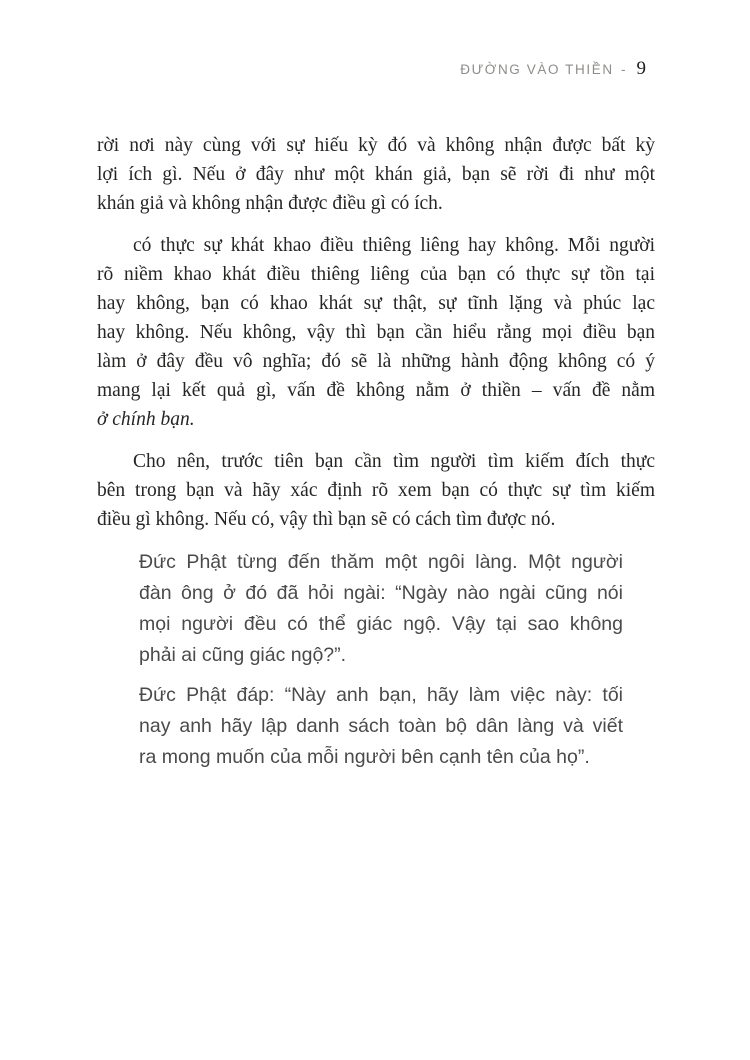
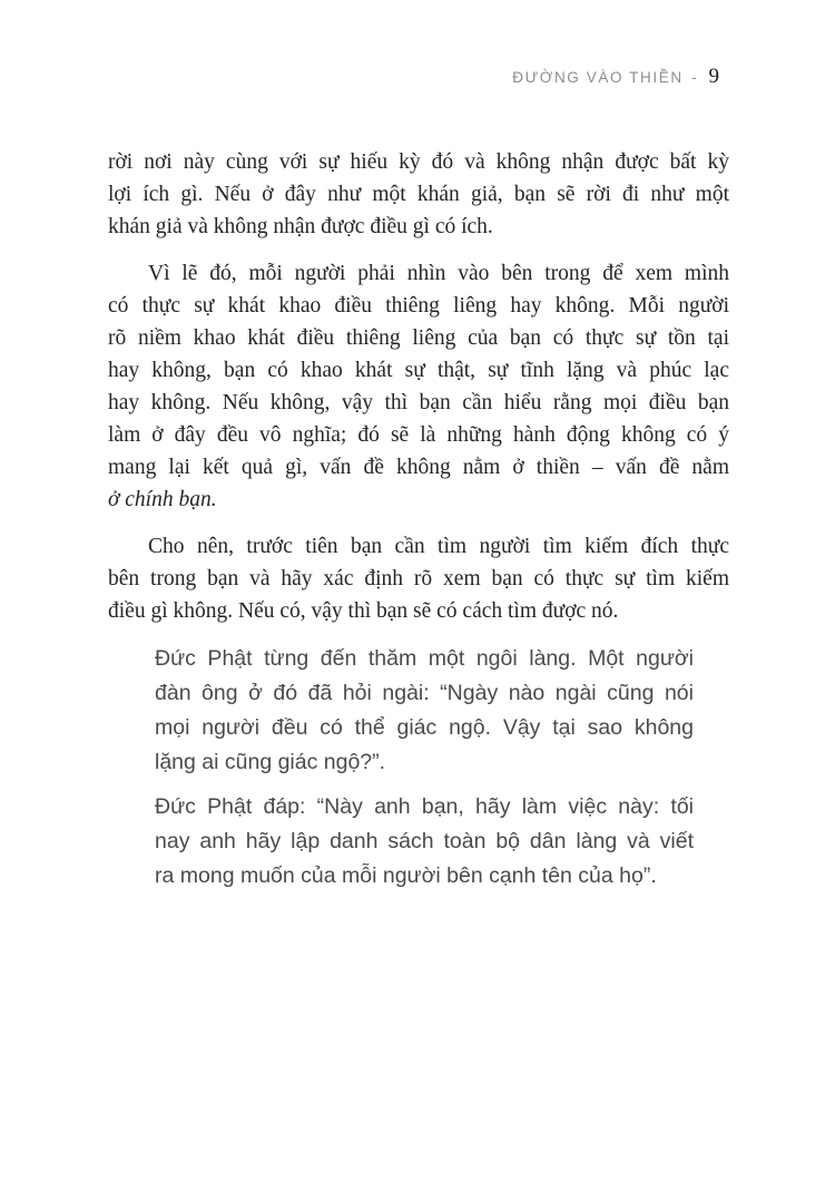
  ĐƯỜNG VÀO THIỀN - 9
  rời nơi này cùng với sự hiếu kỳ đó và không nhận được bất kỳ
  lợi ích gì. Nếu ở đây như một khán giả, bạn sẽ rời đi như một
  khán giả và không nhận được điều gì có ích.
+ Vì lẽ đó, mỗi người phải nhìn vào bên trong để xem mình
  có thực sự khát khao điều thiêng liêng hay không. Mỗi người
  rõ niềm khao khát điều thiêng liêng của bạn có thực sự tồn tại
  hay không, bạn có khao khát sự thật, sự tĩnh lặng và phúc lạc
  hay không. Nếu không, vậy thì bạn cần hiểu rằng mọi điều bạn
  làm ở đây đều vô nghĩa; đó sẽ là những hành động không có ý
  mang lại kết quả gì, vấn đề không nằm ở thiền – vấn đề nằm
  ở chính bạn.
  Cho nên, trước tiên bạn cần tìm người tìm kiếm đích thực
  bên trong bạn và hãy xác định rõ xem bạn có thực sự tìm kiếm
  điều gì không. Nếu có, vậy thì bạn sẽ có cách tìm được nó.
  Đức Phật từng đến thăm một ngôi làng. Một người
  đàn ông ở đó đã hỏi ngài: “Ngày nào ngài cũng nói
  mọi người đều có thể giác ngộ. Vậy tại sao không
- phải ai cũng giác ngộ?”.
+ lặng ai cũng giác ngộ?”.
  Đức Phật đáp: “Này anh bạn, hãy làm việc này: tối
  nay anh hãy lập danh sách toàn bộ dân làng và viết
  ra mong muốn của mỗi người bên cạnh tên của họ”.
